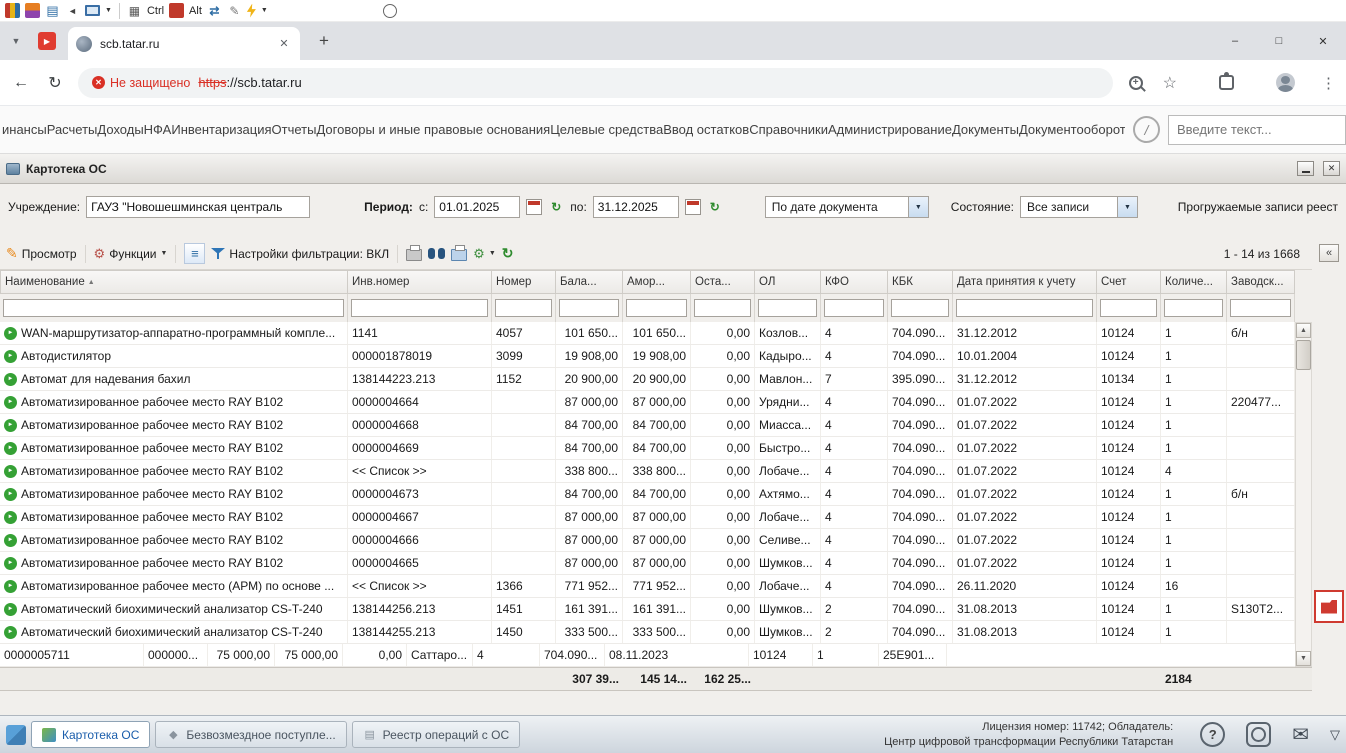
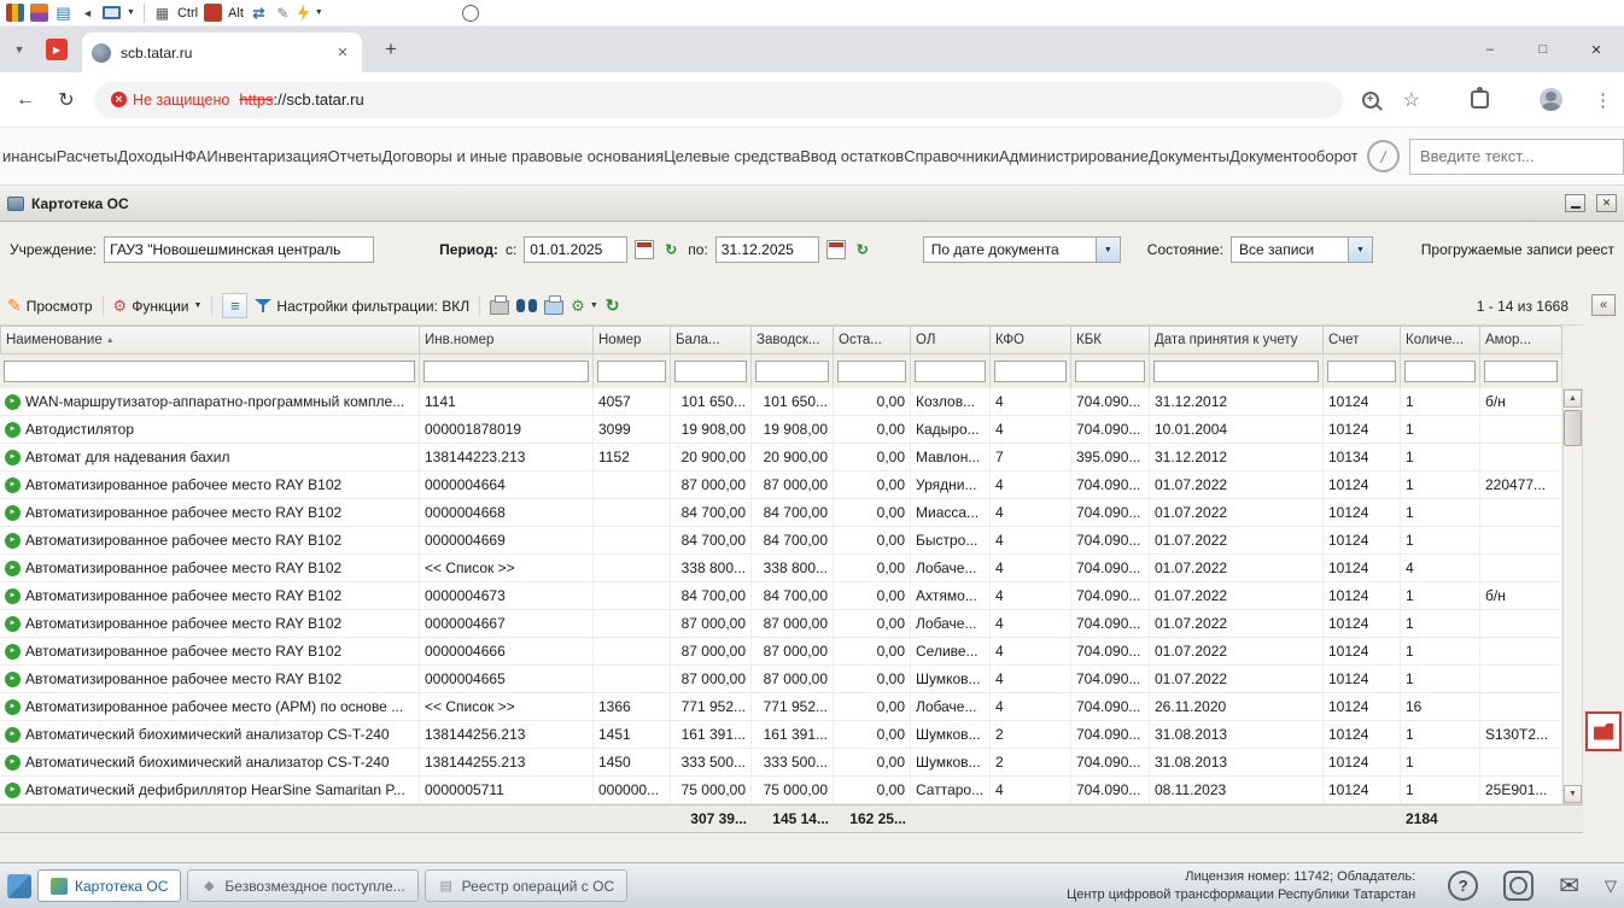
  ▤
  ◄
  ▦
  Ctrl
  Alt
  ⇄
  ✎
  ▼
  ▶
  scb.tatar.ru
  ✕
  +
  –
  □
  ✕
  ←
  ↻
  ✕
  Не защищено
  https://scb.tatar.ru
  +
  ☆
  ⋮
  инансы
  Расчеты
  Доходы
  НФА
  Инвентаризация
  Отчеты
  Договоры и иные правовые основания
  Целевые средства
  Ввод остатков
  Справочники
  Администрирование
  Документы
  Документооборот
  /
  Введите текст...
  Картотека ОС
  ✕
  Учреждение:
  ГАУЗ "Новошешминская централь
  Период:
  с:
  01.01.2025
  ↻
  по:
  31.12.2025
  ↻
  По дате документа
  Состояние:
  Все записи
  Прогружаемые записи реест
  ✎
  Просмотр
  ⚙
  Функции
  ≡
  Настройки фильтрации: ВКЛ
  ⚙
  ↻
  1 - 14 из 1668
  Наименование
  Инв.номер
  Номер
  Бала...
- Амор...
+ Заводск...
  Оста...
  ОЛ
  КФО
  КБК
  Дата принятия к учету
  Счет
  Количе...
- Заводск...
+ Амор...
  WAN-маршрутизатор-аппаратно-программный компле...
  1141
  4057
  101 650...
  101 650...
  0,00
  Козлов...
  4
  704.090...
  31.12.2012
  10124
  1
  б/н
  Автодистилятор
  000001878019
  3099
  19 908,00
  19 908,00
  0,00
  Кадыро...
  4
  704.090...
  10.01.2004
  10124
  1
  Автомат для надевания бахил
  138144223.213
  1152
  20 900,00
  20 900,00
  0,00
  Мавлон...
  7
  395.090...
  31.12.2012
  10134
  1
  Автоматизированное рабочее место RAY B102
  0000004664
  87 000,00
  87 000,00
  0,00
  Урядни...
  4
  704.090...
  01.07.2022
  10124
  1
  220477...
  Автоматизированное рабочее место RAY B102
  0000004668
  84 700,00
  84 700,00
  0,00
  Миасса...
  4
  704.090...
  01.07.2022
  10124
  1
  Автоматизированное рабочее место RAY B102
  0000004669
  84 700,00
  84 700,00
  0,00
  Быстро...
  4
  704.090...
  01.07.2022
  10124
  1
  Автоматизированное рабочее место RAY B102
  << Список >>
  338 800...
  338 800...
  0,00
  Лобаче...
  4
  704.090...
  01.07.2022
  10124
  4
  Автоматизированное рабочее место RAY B102
  0000004673
  84 700,00
  84 700,00
  0,00
  Ахтямо...
  4
  704.090...
  01.07.2022
  10124
  1
  б/н
  Автоматизированное рабочее место RAY B102
  0000004667
  87 000,00
  87 000,00
  0,00
  Лобаче...
  4
  704.090...
  01.07.2022
  10124
  1
  Автоматизированное рабочее место RAY B102
  0000004666
  87 000,00
  87 000,00
  0,00
  Селиве...
  4
  704.090...
  01.07.2022
  10124
  1
  Автоматизированное рабочее место RAY B102
  0000004665
  87 000,00
  87 000,00
  0,00
  Шумков...
  4
  704.090...
  01.07.2022
  10124
  1
  Автоматизированное рабочее место (АРМ) по основе ...
  << Список >>
  1366
  771 952...
  771 952...
  0,00
  Лобаче...
  4
  704.090...
  26.11.2020
  10124
  16
  Автоматический биохимический анализатор CS-T-240
  138144256.213
  1451
  161 391...
  161 391...
  0,00
  Шумков...
  2
  704.090...
  31.08.2013
  10124
  1
  S130T2...
  Автоматический биохимический анализатор CS-T-240
  138144255.213
  1450
  333 500...
  333 500...
  0,00
  Шумков...
  2
  704.090...
  31.08.2013
  10124
  1
+ Автоматический дефибриллятор HearSine Samaritan P...
  0000005711
  000000...
  75 000,00
  75 000,00
  0,00
  Саттаро...
  4
  704.090...
  08.11.2023
  10124
  1
  25E901...
  307 39...
  145 14...
  162 25...
  2184
  «
  Картотека ОС
  ◆
  Безвозмездное поступле...
  ▤
  Реестр операций с ОС
  Лицензия номер: 11742; Обладатель:
  Центр цифровой трансформации Республики Татарстан
  ?
  ✉
  ▽
